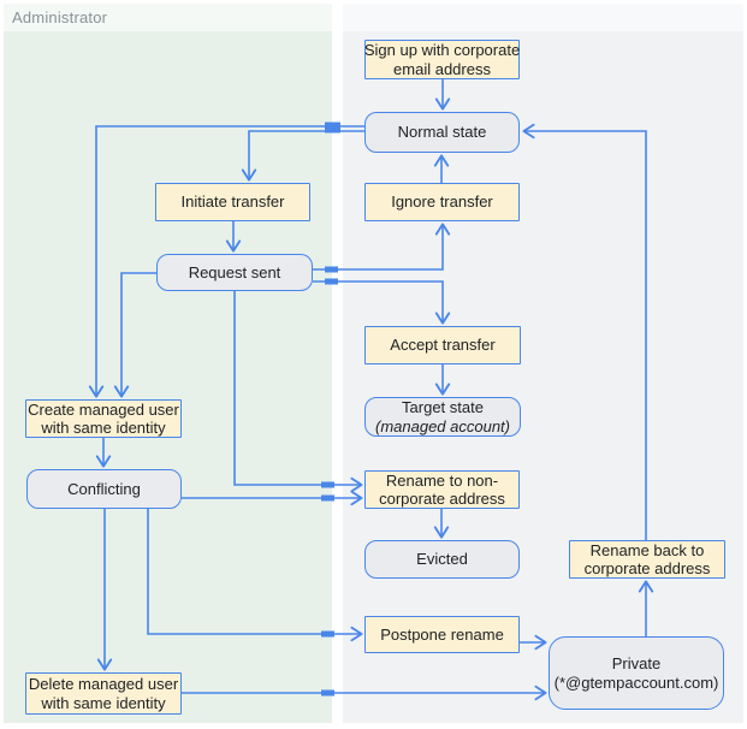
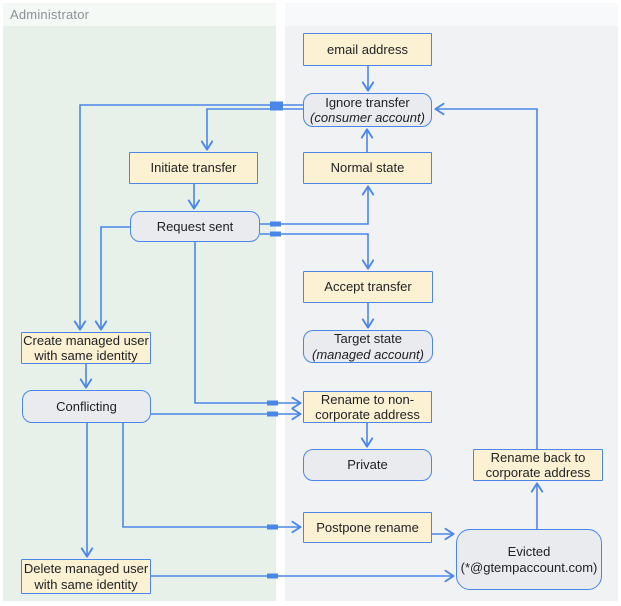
  Administrator
- Sign up with corporate
  email address
- Normal state
+ Ignore transfer
+ (consumer account)
  Initiate transfer
- Ignore transfer
+ Normal state
  Request sent
  Accept transfer
  Target state
  (managed account)
  Create managed user
  with same identity
  Conflicting
  Rename to non-
  corporate address
- Evicted
+ Private
  Rename back to
  corporate address
  Postpone rename
- Private
+ Evicted
  (*@gtempaccount.com)
  Delete managed user
  with same identity
